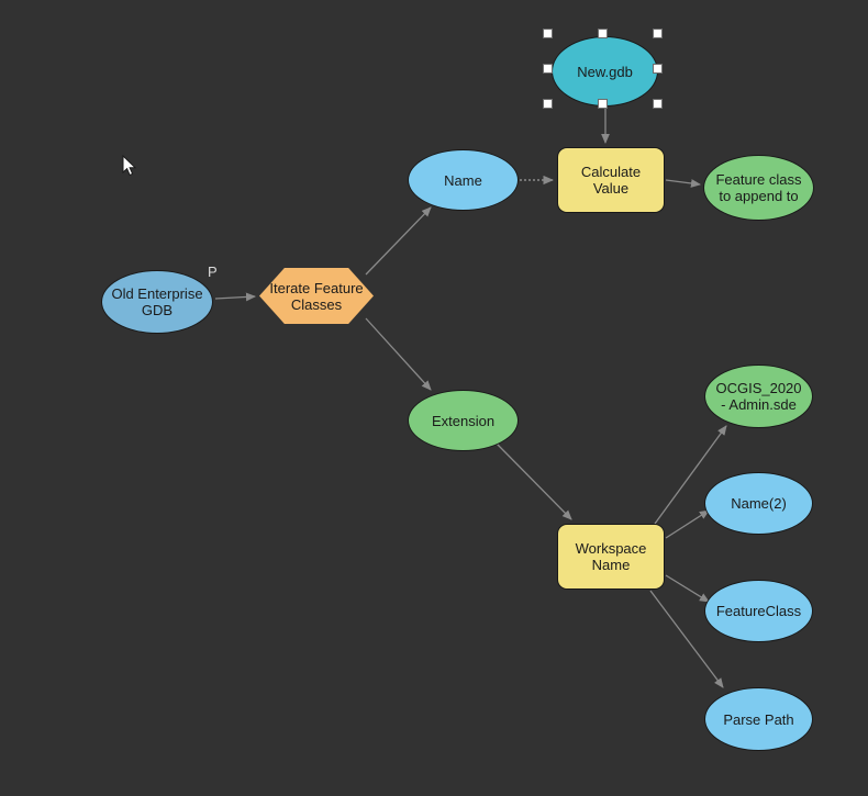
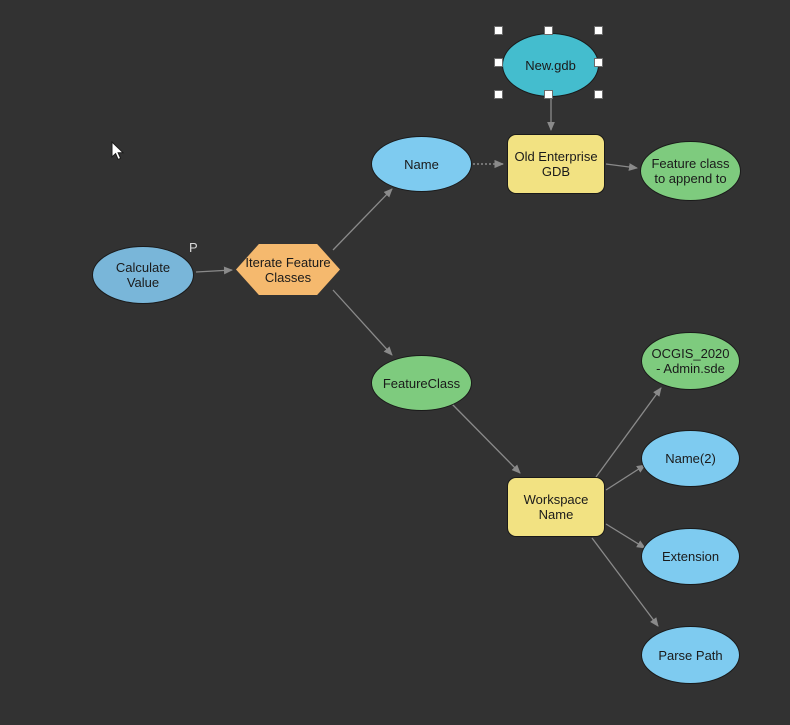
- Old Enterprise GDB
+ Calculate Value
  Iterate Feature Classes
  Name
  New.gdb
- Calculate Value
+ Old Enterprise GDB
  Feature class to append to
- Extension
+ FeatureClass
  Workspace Name
  OCGIS_2020 - Admin.sde
  Name(2)
- FeatureClass
+ Extension
  Parse Path
  P
